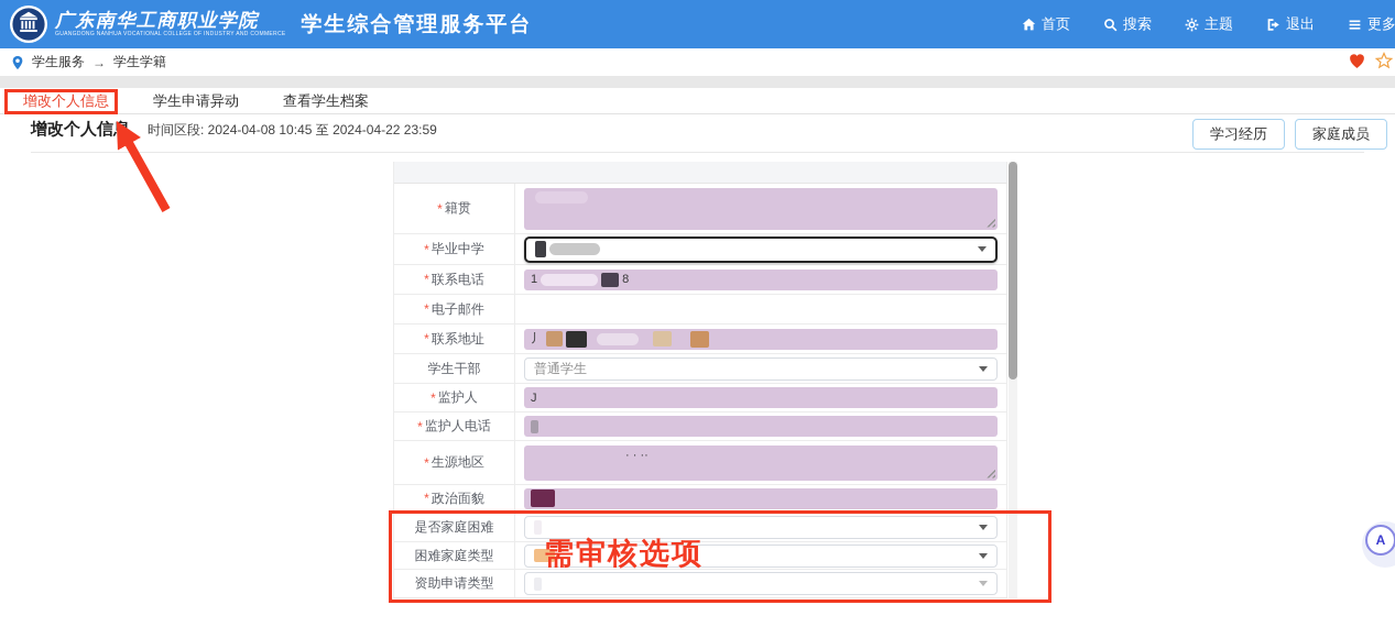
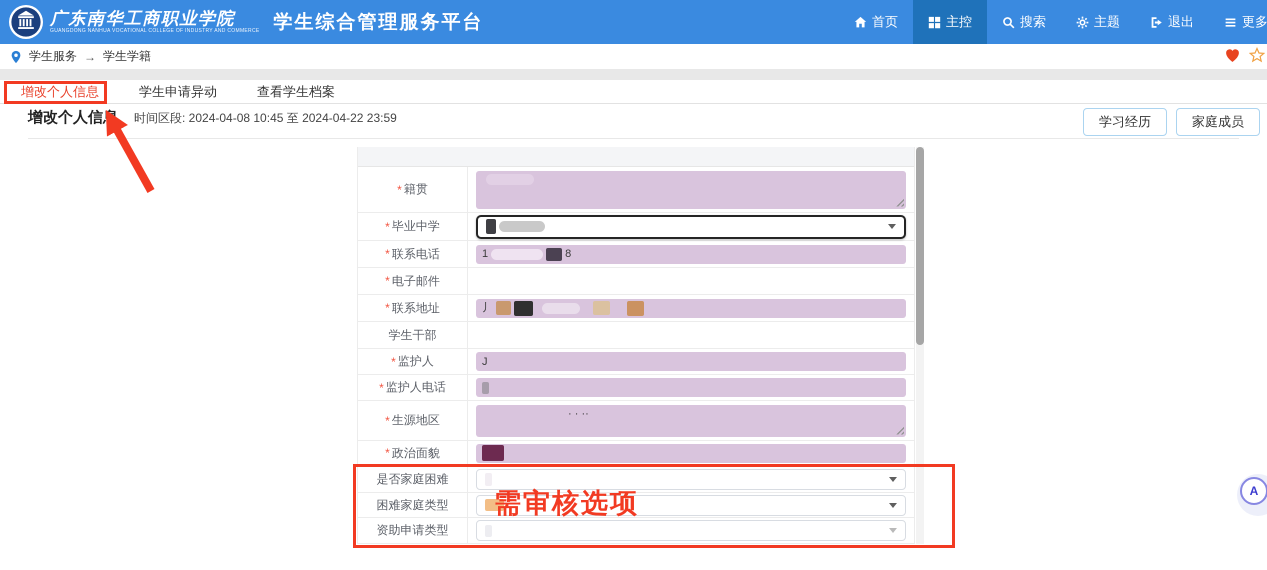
  广东南华工商职业学院
  学生综合管理服务平台
  首页
+ 主控
  搜索
  主题
  退出
  更多
  学生服务
  →
  学生学籍
  增改个人信息
  学生申请异动
  查看学生档案
  增改个人信息
  时间区段: 2024-04-08 10:45 至 2024-04-22 23:59
  学习经历
  家庭成员
  *
  籍贯
  *
  毕业中学
  *
  联系电话
  1
  8
  *
  电子邮件
  *
  联系地址
  丿
  学生干部
- 普通学生
  *
  监护人
  J
  *
  监护人电话
  *
  生源地区
  · · ··
  *
  政治面貌
  是否家庭困难
  困难家庭类型
  资助申请类型
  需审核选项
  A
